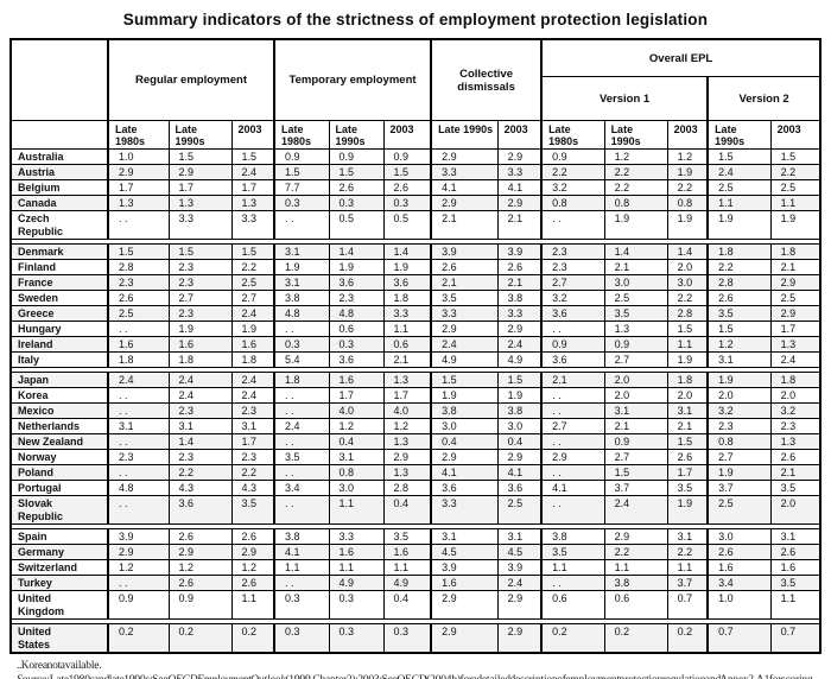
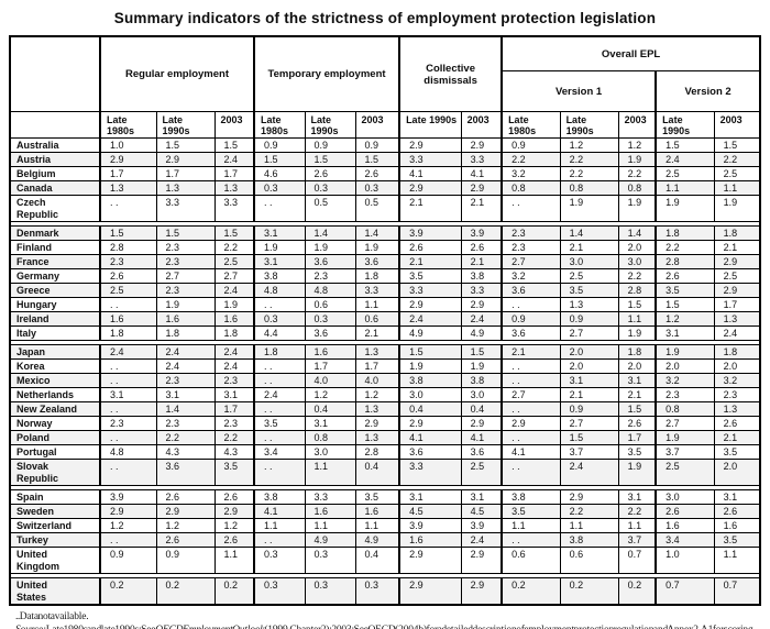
  Summary indicators of the strictness of employment protection legislation
  	Regular employment	Temporary employment	Collective dismissals	Overall EPL
  Version 1	Version 2
  	Late 1980s	Late 1990s	2003	Late 1980s	Late 1990s	2003	Late 1990s	2003	Late 1980s	Late 1990s	2003	Late 1990s	2003
  Australia	1.0	1.5	1.5	0.9	0.9	0.9	2.9	2.9	0.9	1.2	1.2	1.5	1.5
  Austria	2.9	2.9	2.4	1.5	1.5	1.5	3.3	3.3	2.2	2.2	1.9	2.4	2.2
- Belgium	1.7	1.7	1.7	7.7	2.6	2.6	4.1	4.1	3.2	2.2	2.2	2.5	2.5
+ Belgium	1.7	1.7	1.7	4.6	2.6	2.6	4.1	4.1	3.2	2.2	2.2	2.5	2.5
  Canada	1.3	1.3	1.3	0.3	0.3	0.3	2.9	2.9	0.8	0.8	0.8	1.1	1.1
  Czech Republic	. .	3.3	3.3	. .	0.5	0.5	2.1	2.1	. .	1.9	1.9	1.9	1.9
  Denmark	1.5	1.5	1.5	3.1	1.4	1.4	3.9	3.9	2.3	1.4	1.4	1.8	1.8
  Finland	2.8	2.3	2.2	1.9	1.9	1.9	2.6	2.6	2.3	2.1	2.0	2.2	2.1
  France	2.3	2.3	2.5	3.1	3.6	3.6	2.1	2.1	2.7	3.0	3.0	2.8	2.9
- Sweden	2.6	2.7	2.7	3.8	2.3	1.8	3.5	3.8	3.2	2.5	2.2	2.6	2.5
+ Germany	2.6	2.7	2.7	3.8	2.3	1.8	3.5	3.8	3.2	2.5	2.2	2.6	2.5
  Greece	2.5	2.3	2.4	4.8	4.8	3.3	3.3	3.3	3.6	3.5	2.8	3.5	2.9
  Hungary	. .	1.9	1.9	. .	0.6	1.1	2.9	2.9	. .	1.3	1.5	1.5	1.7
  Ireland	1.6	1.6	1.6	0.3	0.3	0.6	2.4	2.4	0.9	0.9	1.1	1.2	1.3
- Italy	1.8	1.8	1.8	5.4	3.6	2.1	4.9	4.9	3.6	2.7	1.9	3.1	2.4
+ Italy	1.8	1.8	1.8	4.4	3.6	2.1	4.9	4.9	3.6	2.7	1.9	3.1	2.4
  Japan	2.4	2.4	2.4	1.8	1.6	1.3	1.5	1.5	2.1	2.0	1.8	1.9	1.8
  Korea	. .	2.4	2.4	. .	1.7	1.7	1.9	1.9	. .	2.0	2.0	2.0	2.0
  Mexico	. .	2.3	2.3	. .	4.0	4.0	3.8	3.8	. .	3.1	3.1	3.2	3.2
  Netherlands	3.1	3.1	3.1	2.4	1.2	1.2	3.0	3.0	2.7	2.1	2.1	2.3	2.3
  New Zealand	. .	1.4	1.7	. .	0.4	1.3	0.4	0.4	. .	0.9	1.5	0.8	1.3
  Norway	2.3	2.3	2.3	3.5	3.1	2.9	2.9	2.9	2.9	2.7	2.6	2.7	2.6
  Poland	. .	2.2	2.2	. .	0.8	1.3	4.1	4.1	. .	1.5	1.7	1.9	2.1
  Portugal	4.8	4.3	4.3	3.4	3.0	2.8	3.6	3.6	4.1	3.7	3.5	3.7	3.5
  Slovak Republic	. .	3.6	3.5	. .	1.1	0.4	3.3	2.5	. .	2.4	1.9	2.5	2.0
  Spain	3.9	2.6	2.6	3.8	3.3	3.5	3.1	3.1	3.8	2.9	3.1	3.0	3.1
- Germany	2.9	2.9	2.9	4.1	1.6	1.6	4.5	4.5	3.5	2.2	2.2	2.6	2.6
+ Sweden	2.9	2.9	2.9	4.1	1.6	1.6	4.5	4.5	3.5	2.2	2.2	2.6	2.6
  Switzerland	1.2	1.2	1.2	1.1	1.1	1.1	3.9	3.9	1.1	1.1	1.1	1.6	1.6
  Turkey	. .	2.6	2.6	. .	4.9	4.9	1.6	2.4	. .	3.8	3.7	3.4	3.5
  United Kingdom	0.9	0.9	1.1	0.3	0.3	0.4	2.9	2.9	0.6	0.6	0.7	1.0	1.1
  United States	0.2	0.2	0.2	0.3	0.3	0.3	2.9	2.9	0.2	0.2	0.2	0.7	0.7
- . . Korea not available.
+ . . Data not available.
